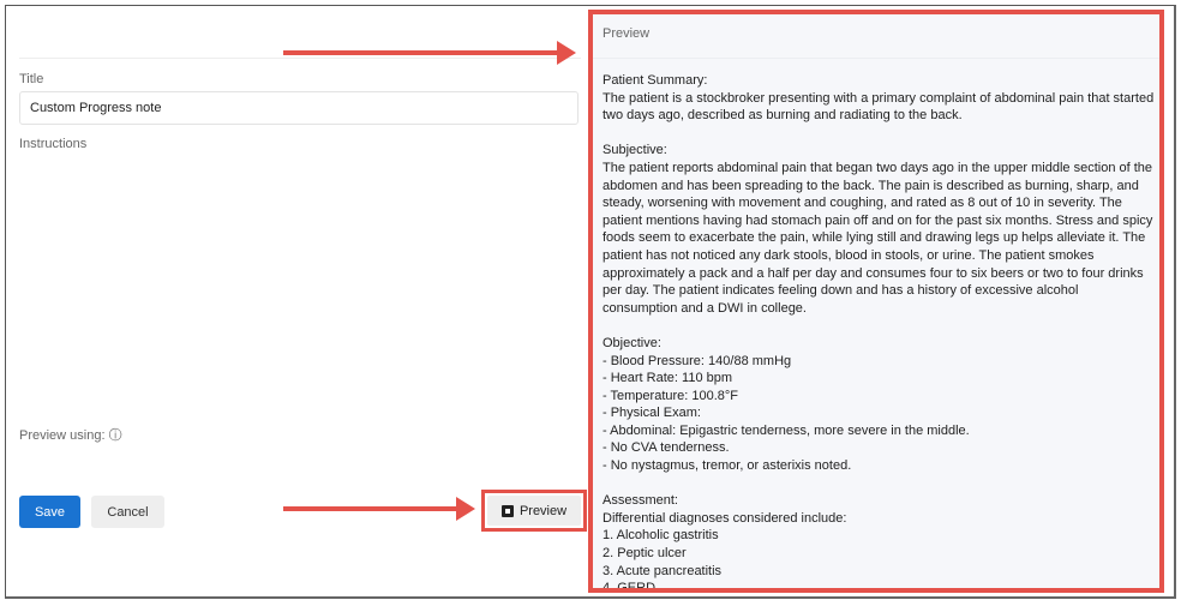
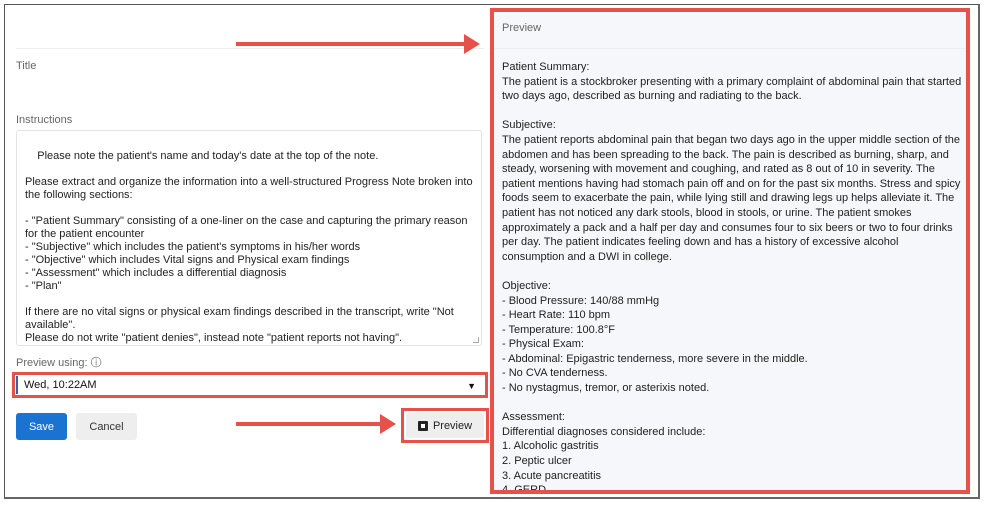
  Title
- Custom Progress note
  Instructions
+ Please note the patient's name and today's date at the top of the note.
+ Please extract and organize the information into a well-structured Progress Note broken into the following sections:
+ - "Patient Summary" consisting of a one-liner on the case and capturing the primary reason for the patient encounter
+ - "Subjective" which includes the patient's symptoms in his/her words
+ - "Objective" which includes Vital signs and Physical exam findings
+ - "Assessment" which includes a differential diagnosis
+ - "Plan"
+ If there are no vital signs or physical exam findings described in the transcript, write "Not available".
+ Please do not write "patient denies", instead note "patient reports not having".
  Preview using: ⓘ
+ Wed, 10:22AM
+ ▼
  Save
  Cancel
  Preview
  Preview
  Patient Summary:
  The patient is a stockbroker presenting with a primary complaint of abdominal pain that started two days ago, described as burning and radiating to the back.
  Subjective:
  The patient reports abdominal pain that began two days ago in the upper middle section of the abdomen and has been spreading to the back. The pain is described as burning, sharp, and steady, worsening with movement and coughing, and rated as 8 out of 10 in severity. The patient mentions having had stomach pain off and on for the past six months. Stress and spicy foods seem to exacerbate the pain, while lying still and drawing legs up helps alleviate it. The patient has not noticed any dark stools, blood in stools, or urine. The patient smokes approximately a pack and a half per day and consumes four to six beers or two to four drinks per day. The patient indicates feeling down and has a history of excessive alcohol consumption and a DWI in college.
  Objective:
  - Blood Pressure: 140/88 mmHg
  - Heart Rate: 110 bpm
  - Temperature: 100.8°F
  - Physical Exam:
  - Abdominal: Epigastric tenderness, more severe in the middle.
  - No CVA tenderness.
  - No nystagmus, tremor, or asterixis noted.
  Assessment:
  Differential diagnoses considered include:
  1. Alcoholic gastritis
  2. Peptic ulcer
  3. Acute pancreatitis
